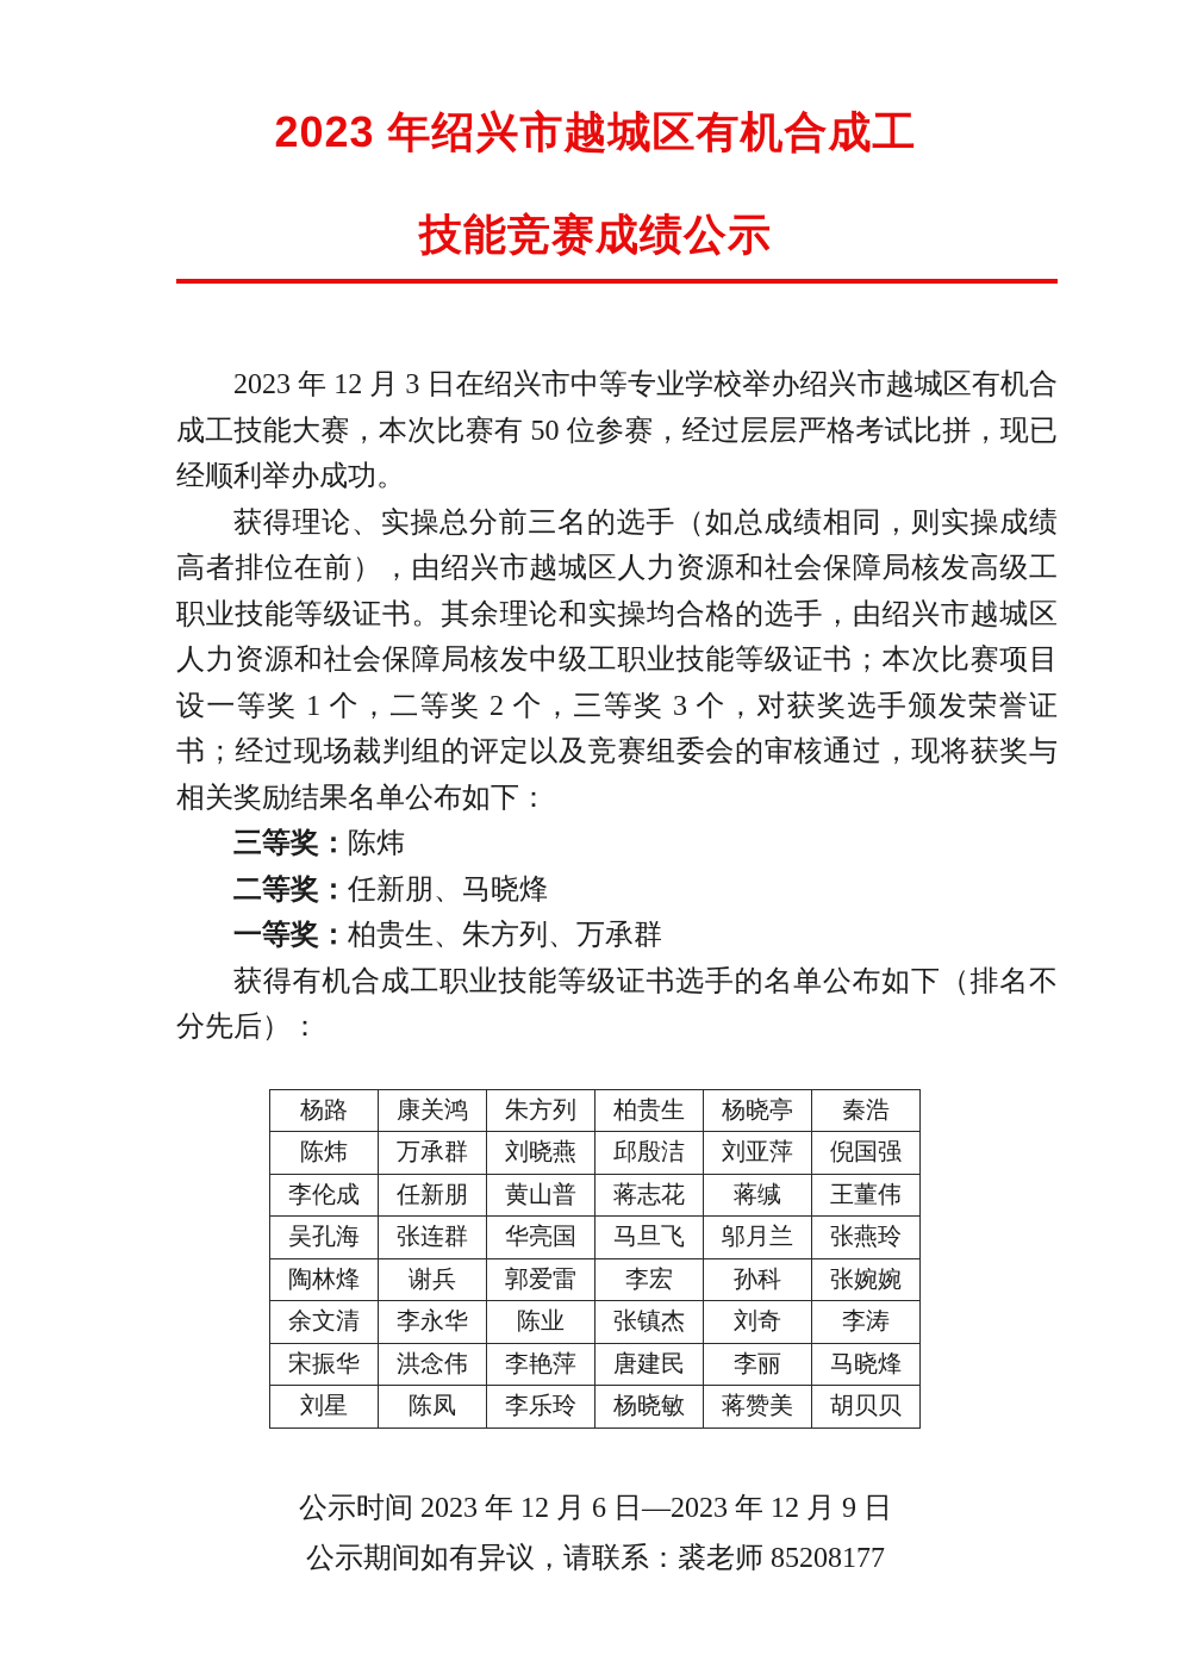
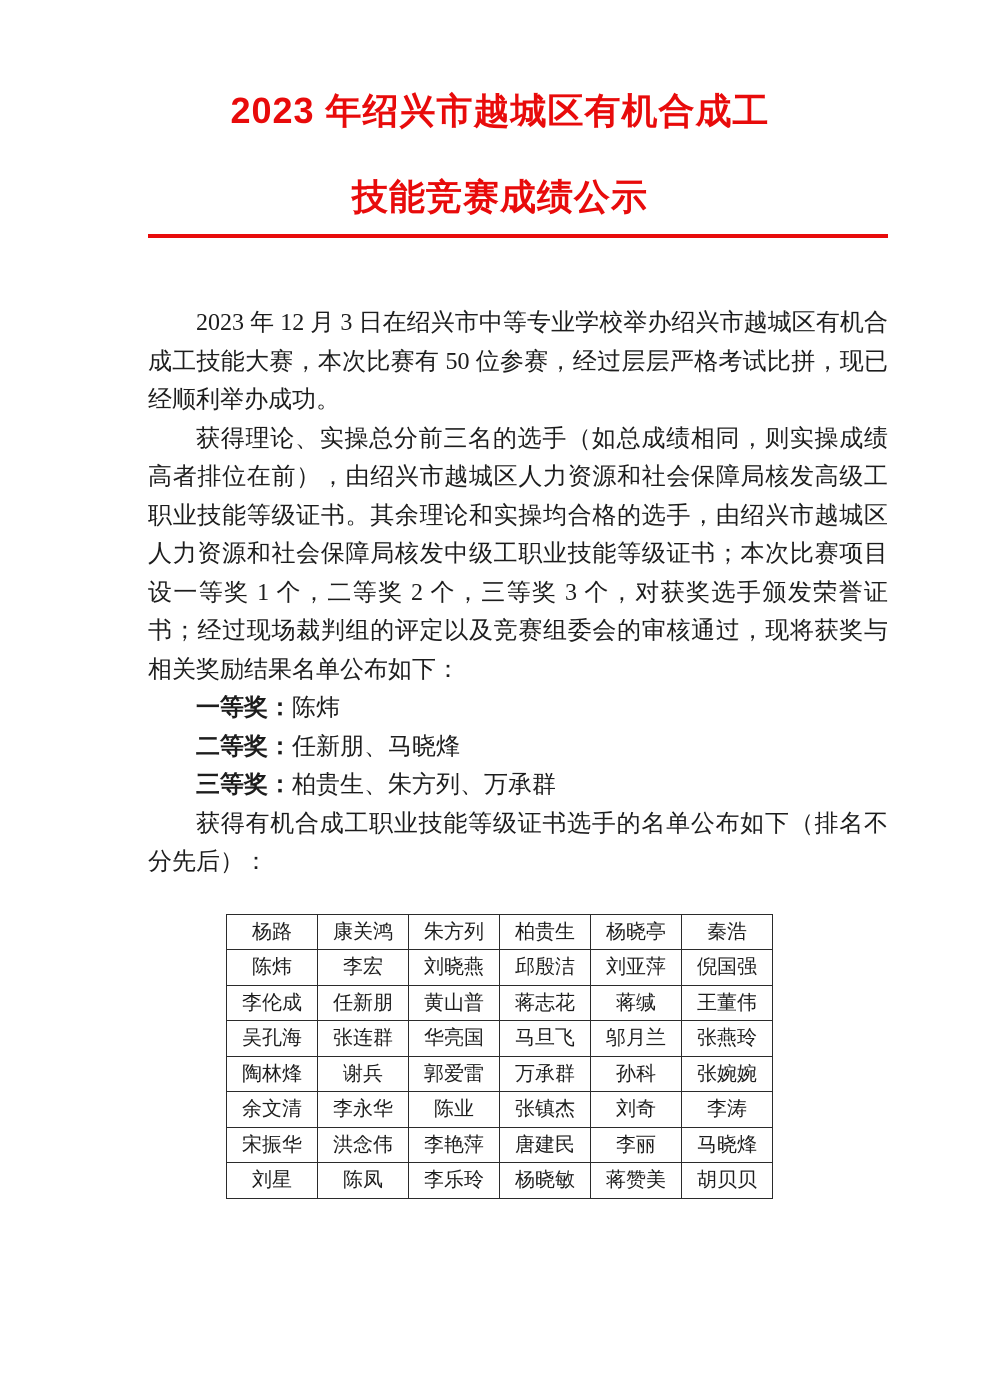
  2023 年绍兴市越城区有机合成工
  技能竞赛成绩公示
  2023 年 12 月 3 日在绍兴市中等专业学校举办绍兴市越城区有机合成工技能大赛，本次比赛有 50 位参赛，经过层层严格考试比拼，现已经顺利举办成功。
  获得理论、实操总分前三名的选手（如总成绩相同，则实操成绩高者排位在前），由绍兴市越城区人力资源和社会保障局核发高级工职业技能等级证书。其余理论和实操均合格的选手，由绍兴市越城区人力资源和社会保障局核发中级工职业技能等级证书；本次比赛项目设一等奖 1 个，二等奖 2 个，三等奖 3 个，对获奖选手颁发荣誉证书；经过现场裁判组的评定以及竞赛组委会的审核通过，现将获奖与相关奖励结果名单公布如下：
- 三等奖：陈炜
+ 一等奖：陈炜
  二等奖：任新朋、马晓烽
- 一等奖：柏贵生、朱方列、万承群
+ 三等奖：柏贵生、朱方列、万承群
  获得有机合成工职业技能等级证书选手的名单公布如下（排名不分先后）：
  杨路	康关鸿	朱方列	柏贵生	杨晓亭	秦浩
- 陈炜	万承群	刘晓燕	邱殷洁	刘亚萍	倪国强
+ 陈炜	李宏	刘晓燕	邱殷洁	刘亚萍	倪国强
  李伦成	任新朋	黄山普	蒋志花	蒋缄	王董伟
  吴孔海	张连群	华亮国	马旦飞	邬月兰	张燕玲
- 陶林烽	谢兵	郭爱雷	李宏	孙科	张婉婉
+ 陶林烽	谢兵	郭爱雷	万承群	孙科	张婉婉
  余文清	李永华	陈业	张镇杰	刘奇	李涛
  宋振华	洪念伟	李艳萍	唐建民	李丽	马晓烽
  刘星	陈凤	李乐玲	杨晓敏	蒋赞美	胡贝贝
- 公示时间 2023 年 12 月 6 日—2023 年 12 月 9 日
- 公示期间如有异议，请联系：裘老师 85208177
